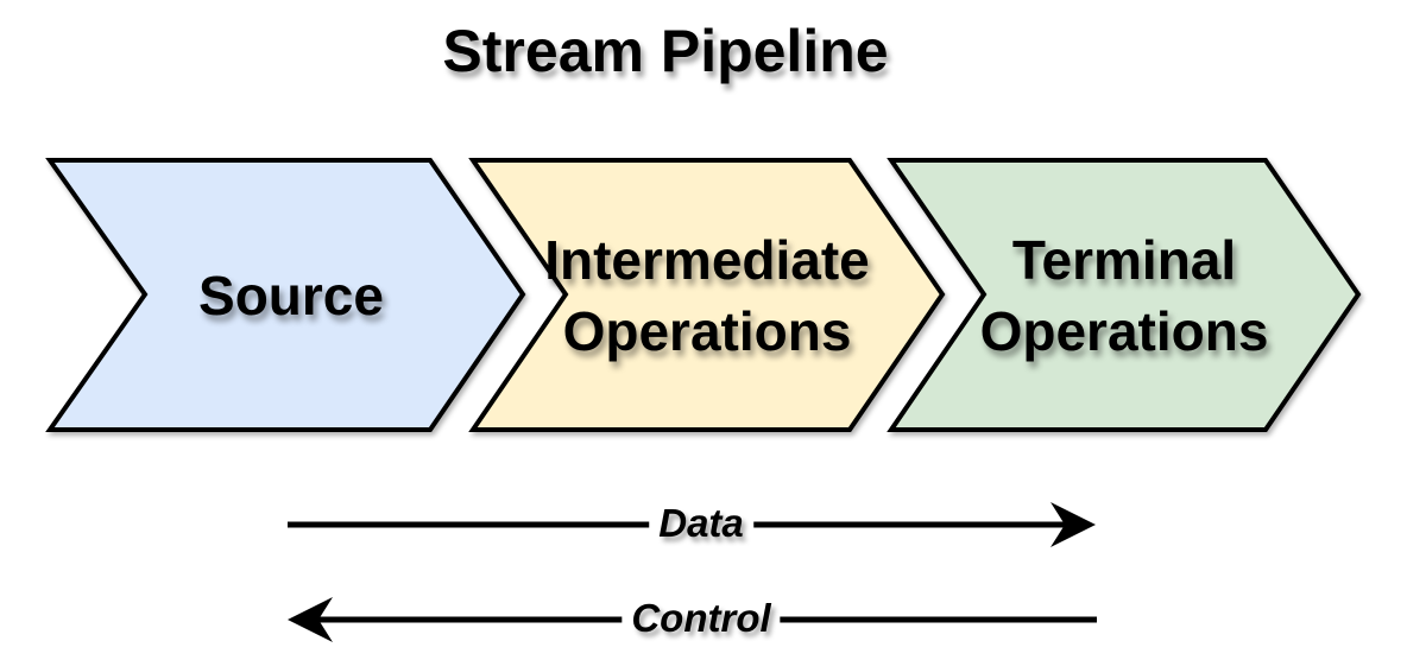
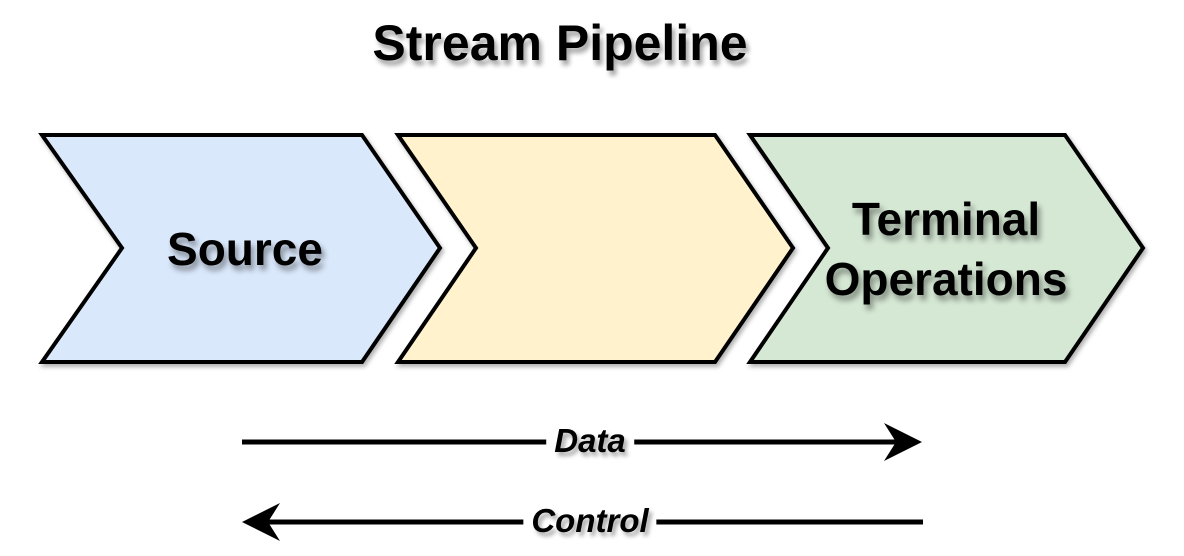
  Stream Pipeline
  Source
- Intermediate Operations
  Terminal Operations
  Data
  Control
